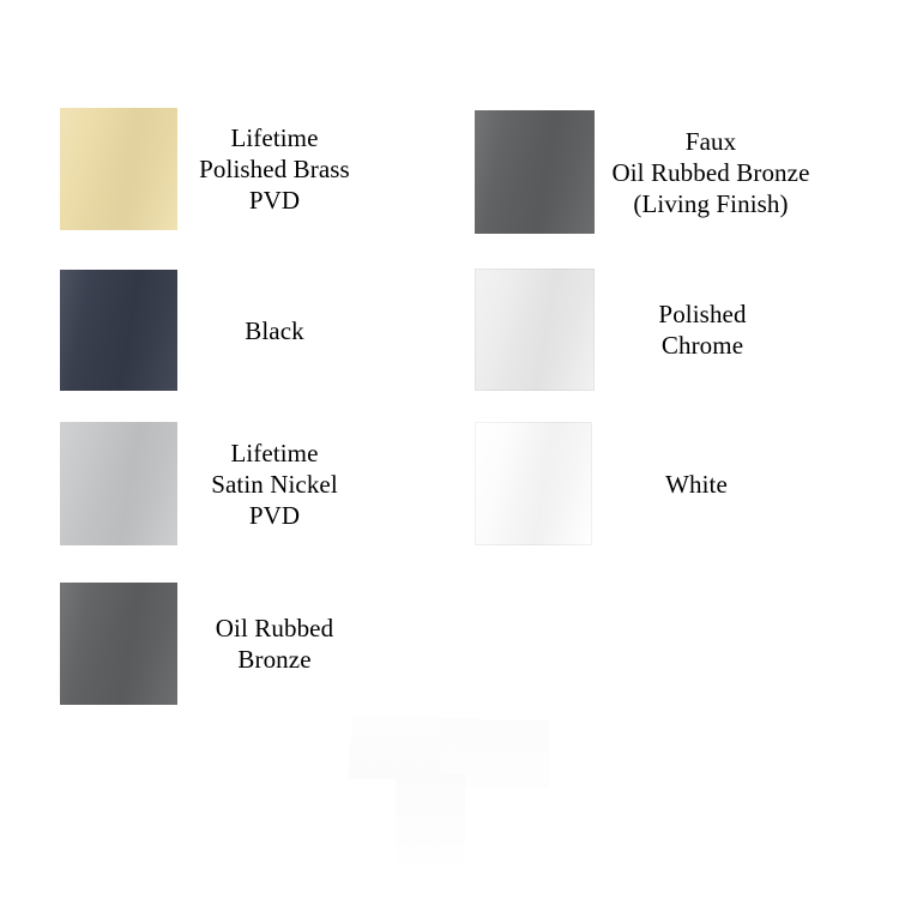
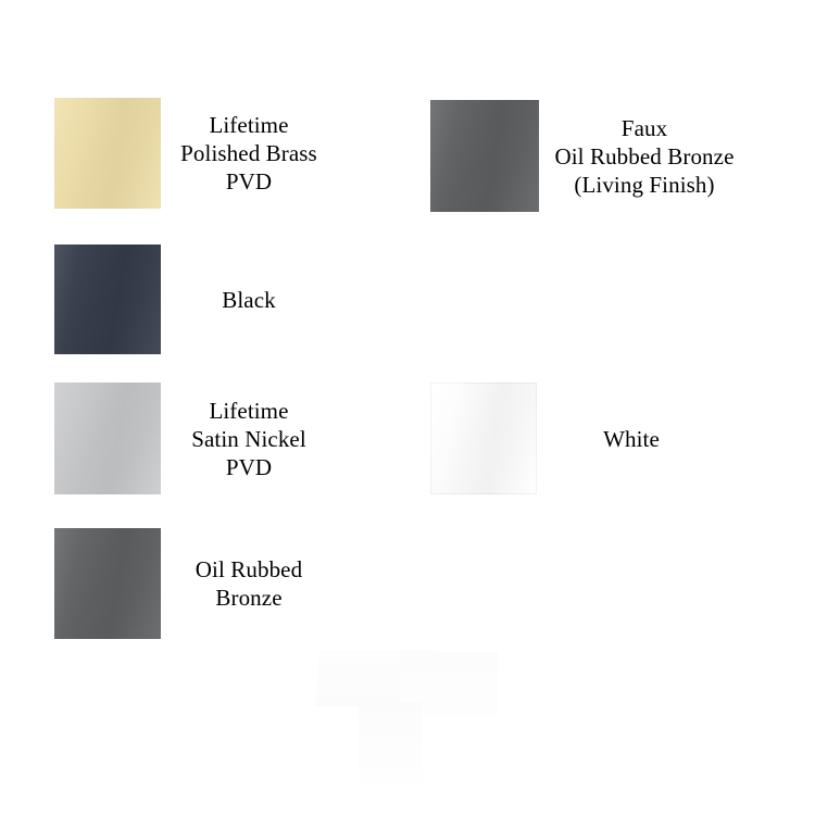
  Lifetime
  Polished Brass
  PVD
  Black
  Lifetime
  Satin Nickel
  PVD
  Oil Rubbed
  Bronze
  Faux
  Oil Rubbed Bronze
  (Living Finish)
- Polished
- Chrome
  White
